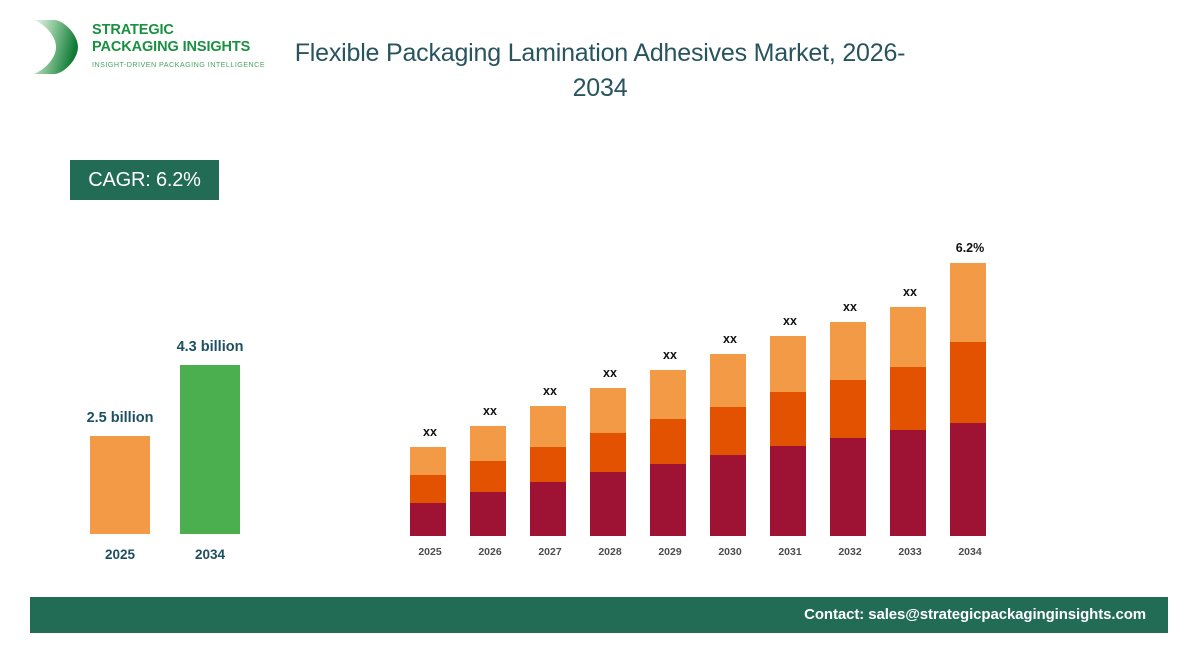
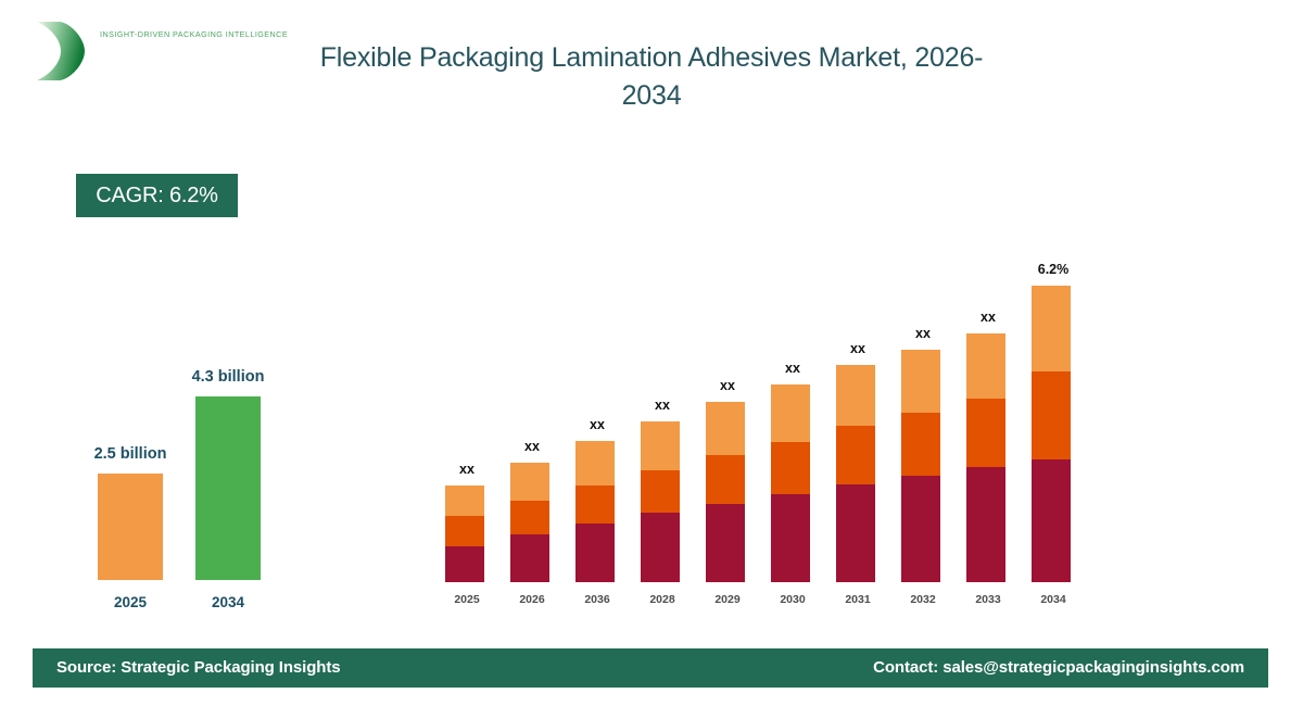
- STRATEGIC
- PACKAGING INSIGHTS
  INSIGHT-DRIVEN PACKAGING INTELLIGENCE
  Flexible Packaging Lamination Adhesives Market, 2026-2034
  CAGR: 6.2%
  2.5 billion
  2025
  4.3 billion
  2034
  xx
  2025
  xx
  2026
  xx
- 2027
+ 2036
  xx
  2028
  xx
  2029
  xx
  2030
  xx
  2031
  xx
  2032
  xx
  2033
  6.2%
  2034
+ Source: Strategic Packaging Insights
  Contact: sales@strategicpackaginginsights.com
